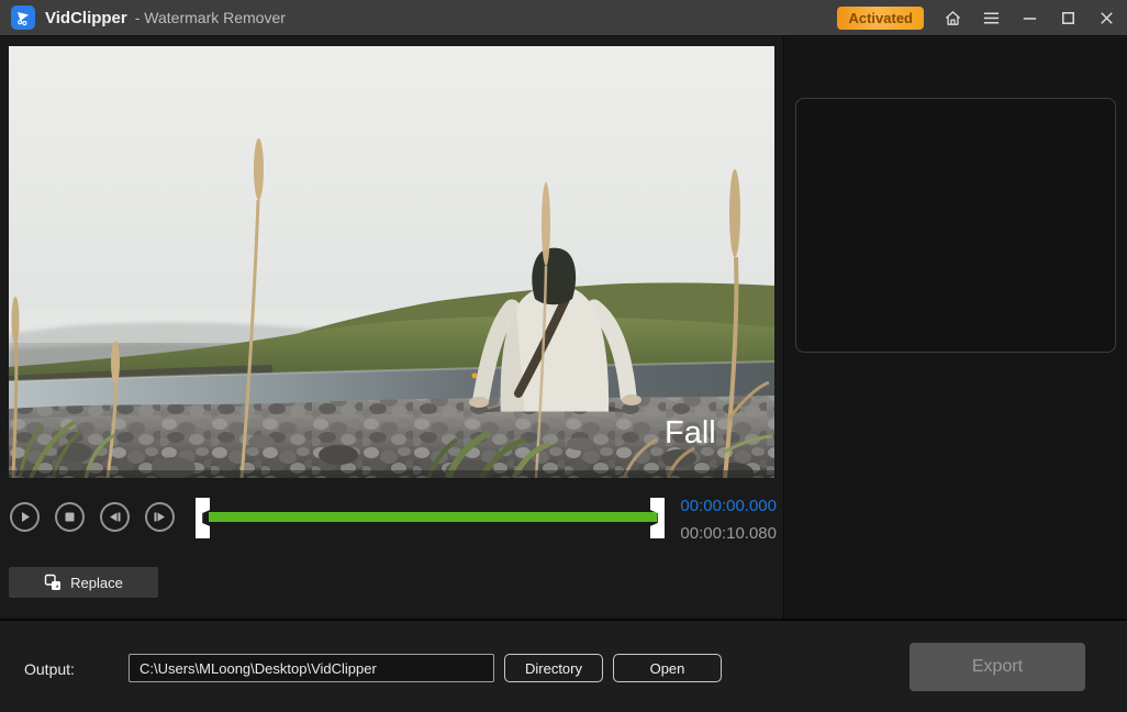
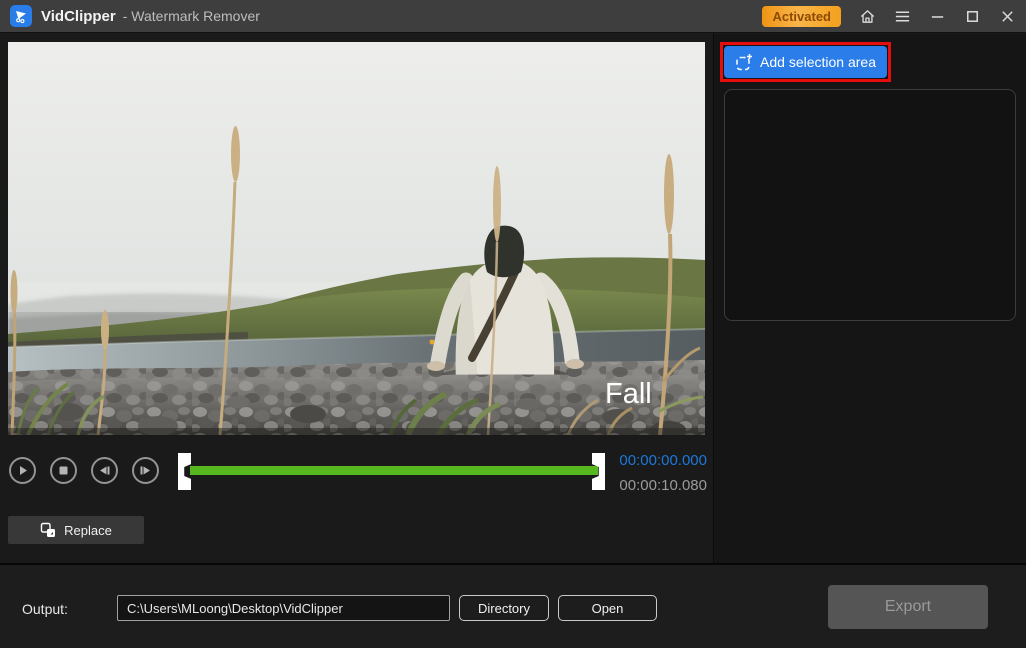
  VidClipper
  - Watermark Remover
  Activated
  Fall
  00:00:00.000
  00:00:10.080
  Replace
+ Add selection area
  Output:
  C:\Users\MLoong\Desktop\VidClipper
  Directory
  Open
  Export
